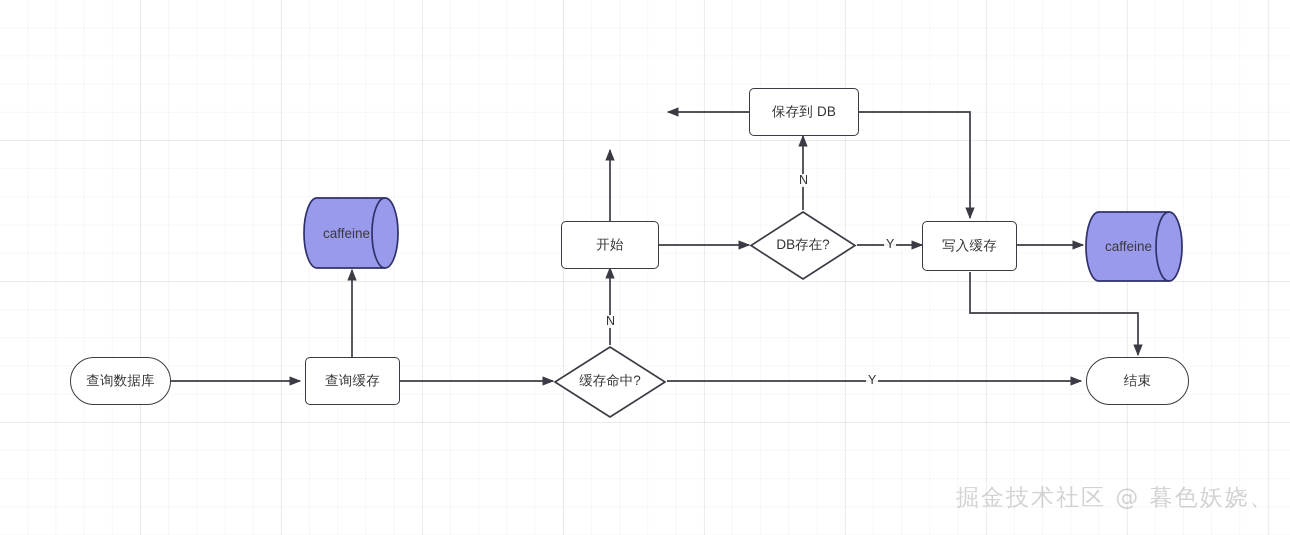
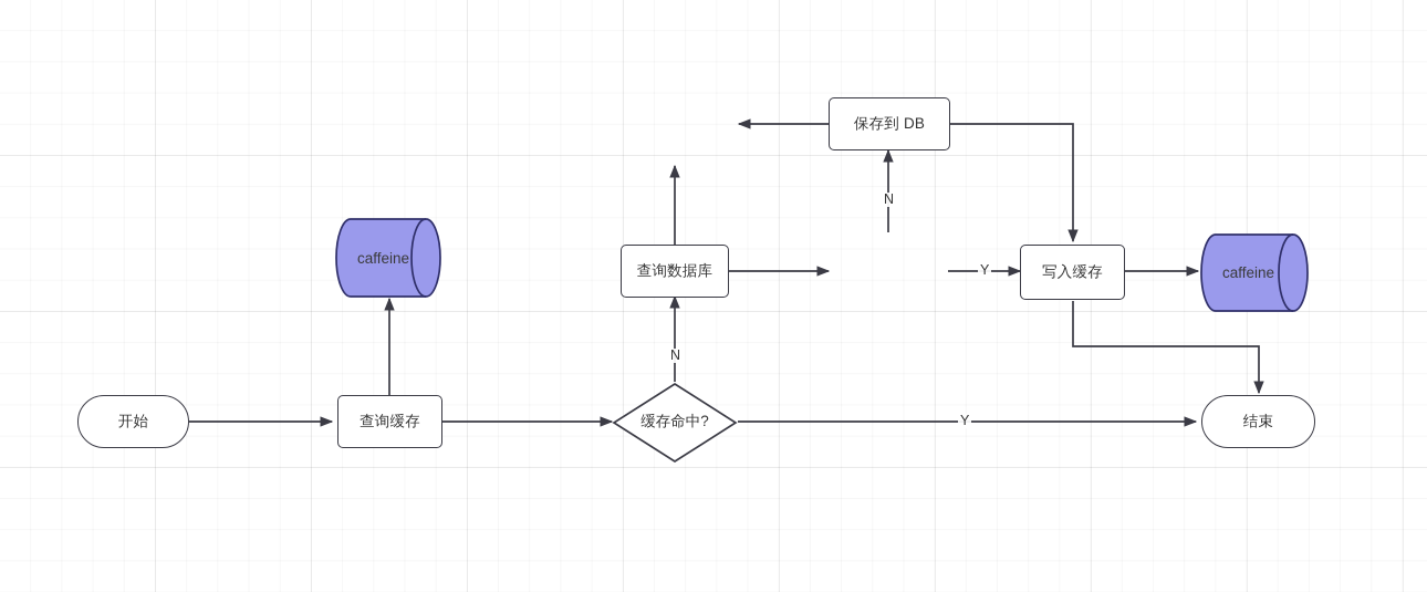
- 查询数据库
+ 开始
  查询缓存
  caffeine
  缓存命中?
- 开始
+ 查询数据库
- DB存在?
  保存到 DB
  写入缓存
  caffeine
  结束
  N
  Y
  N
  Y
- 掘金技术社区 @ 暮色妖娆、
